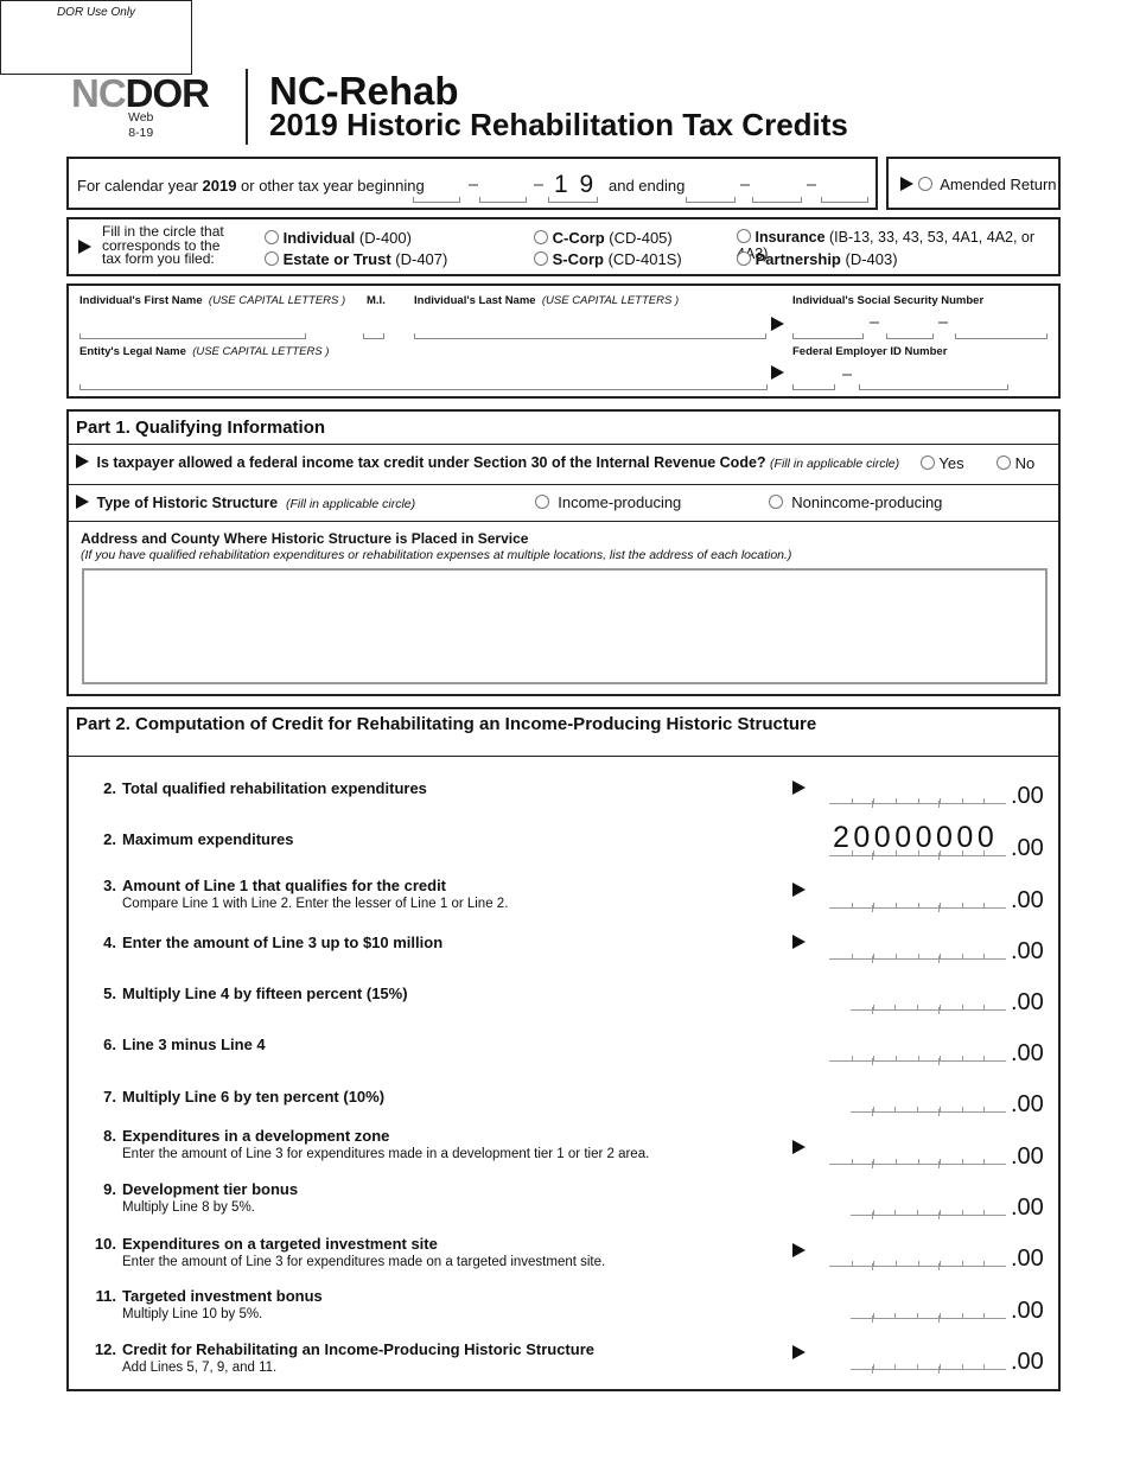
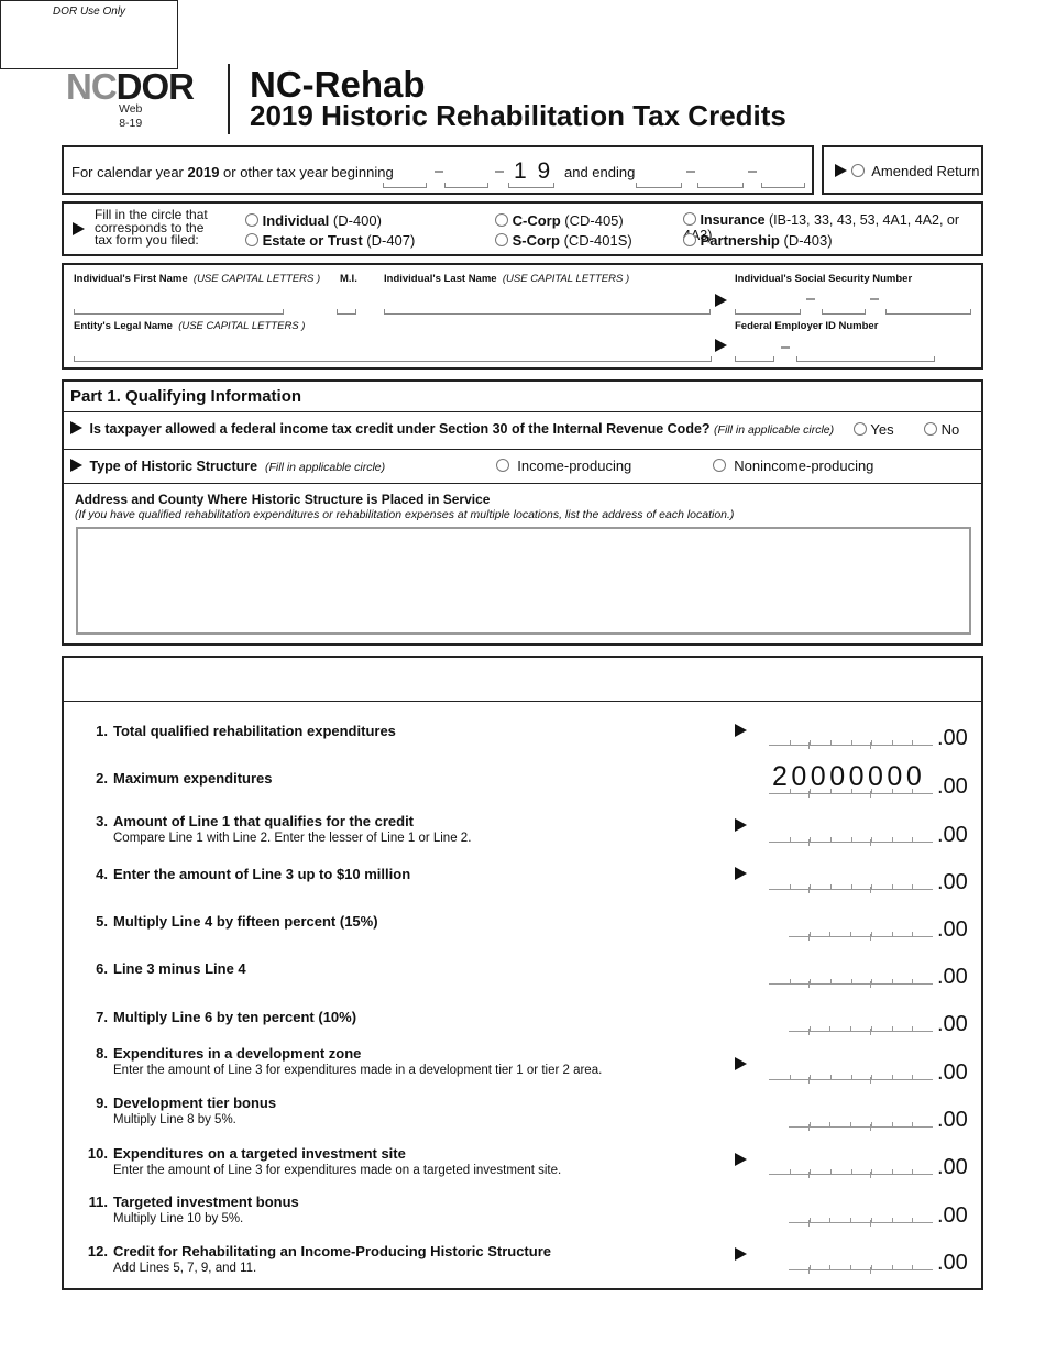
  NCDOR
  Web
  8-19
  NC-Rehab
  2019 Historic Rehabilitation Tax Credits
  DOR Use Only
  For calendar year 2019 or other tax year beginning
  1 9
  and ending
  Amended Return
  Fill in the circle that
  corresponds to the
  tax form you filed:
  Individual (D-400)
  Estate or Trust (D-407)
  C-Corp (CD-405)
  S-Corp (CD-401S)
  Insurance (IB-13, 33, 43, 53, 4A1, 4A2, or 3)
  Partnership (D-403)
  Individual's First Name (USE CAPITAL LETTERS )
  M.I.
  Individual's Last Name (USE CAPITAL LETTERS )
  Entity's Legal Name (USE CAPITAL LETTERS )
  Individual's Social Security Number
  Federal Employer ID Number
  Part 1. Qualifying Information
  Is taxpayer allowed a federal income tax credit under Section 30 of the Internal Revenue Code? (Fill in applicable circle)
  Yes
  No
  Type of Historic Structure (Fill in applicable circle)
  Income-producing
  Nonincome-producing
  Address and County Where Historic Structure is Placed in Service
  (If you have qualified rehabilitation expenditures or rehabilitation expenses at multiple locations, list the address of each location.)
- Part 2. Computation of Credit for Rehabilitating an Income-Producing Historic Structure
- 2. Total qualified rehabilitation expenditures
+ 1. Total qualified rehabilitation expenditures
  2. Maximum expenditures
  3. Amount of Line 1 that qualifies for the credit
  Compare Line 1 with Line 2. Enter the lesser of Line 1 or Line 2.
  4. Enter the amount of Line 3 up to $10 million
  5. Multiply Line 4 by fifteen percent (15%)
  6. Line 3 minus Line 4
  7. Multiply Line 6 by ten percent (10%)
  8. Expenditures in a development zone
  Enter the amount of Line 3 for expenditures made in a development tier 1 or tier 2 area.
  9. Development tier bonus
  Multiply Line 8 by 5%.
  10. Expenditures on a targeted investment site
  Enter the amount of Line 3 for expenditures made on a targeted investment site.
  11. Targeted investment bonus
  Multiply Line 10 by 5%.
  12. Credit for Rehabilitating an Income-Producing Historic Structure
  Add Lines 5, 7, 9, and 11.
  .00
  20000000
  .00
  .00
  .00
  .00
  .00
  .00
  .00
  .00
  .00
  .00
  .00
